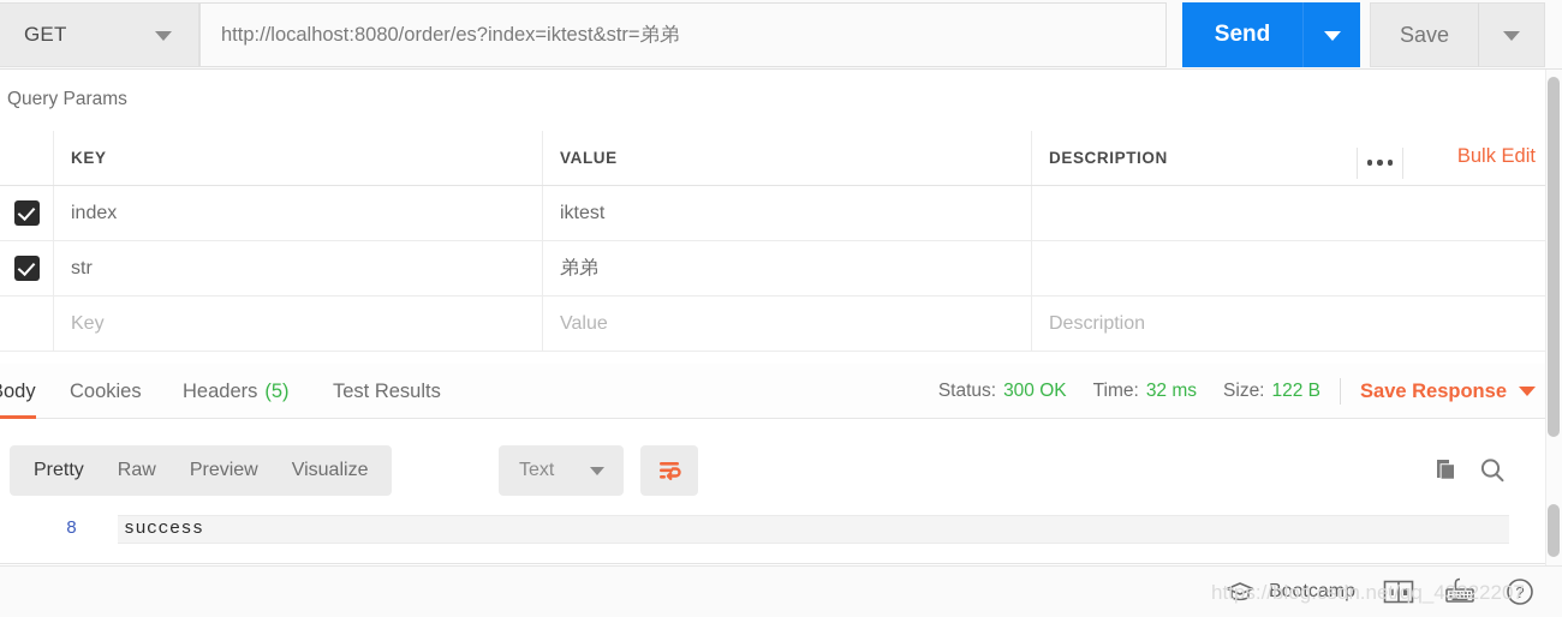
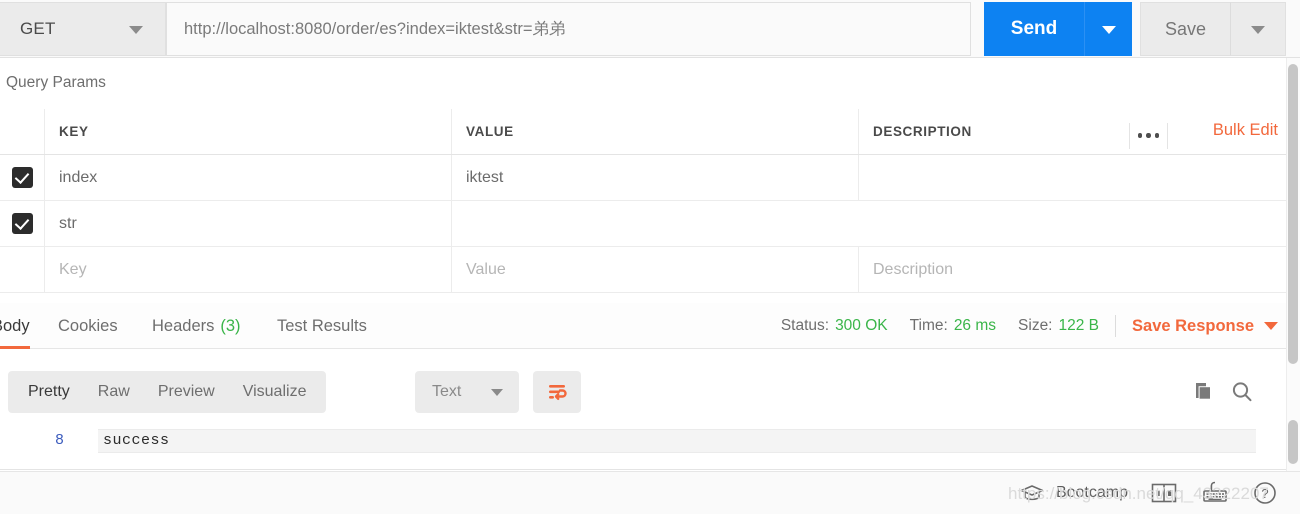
  GET
  http://localhost:8080/order/es?index=iktest&str=弟弟
  Send
  Save
  Query Params
  KEY
  VALUE
  DESCRIPTION
  Bulk Edit
  index
  iktest
  str
- 弟弟
  Key
  Value
  Description
  ody
  Cookies
  Headers
- (5)
+ (3)
  Test Results
  Status:
  300 OK
  Time:
- 32 ms
+ 26 ms
  Size:
  122 B
  Save Response
  Pretty
  Raw
  Preview
  Visualize
  Text
  8
  success
  Bootcamp
  ?
  https://blog.csdn.net/qq_43222207
